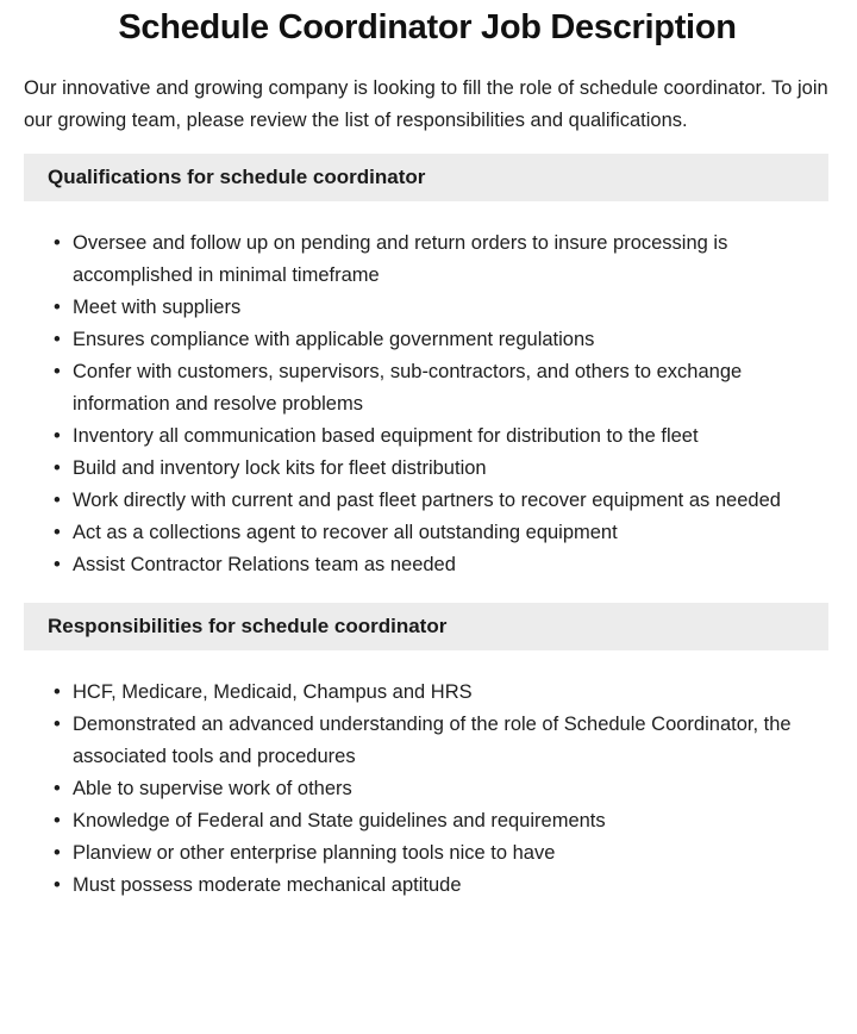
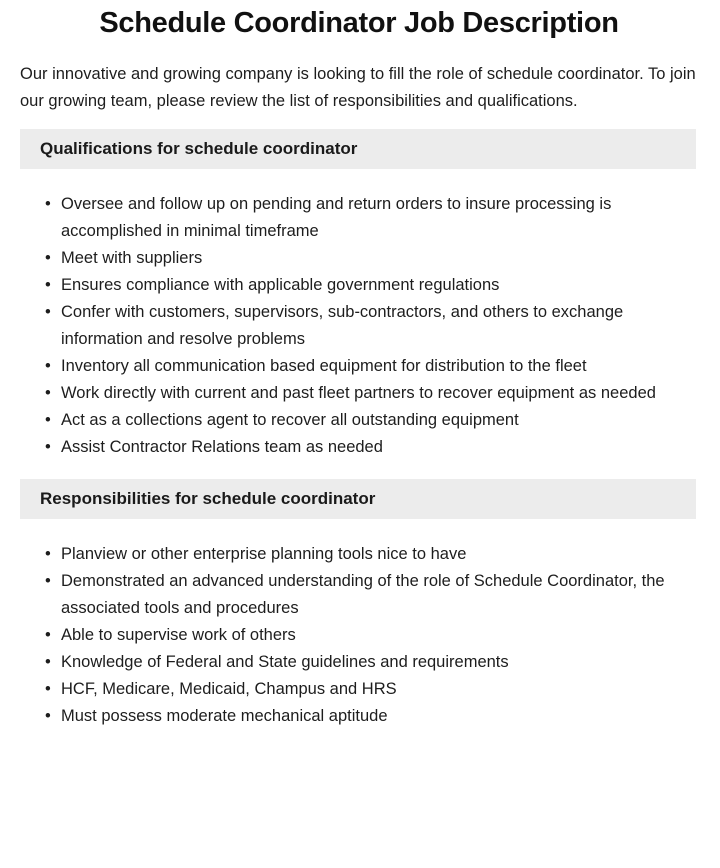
  Schedule Coordinator Job Description
  Our innovative and growing company is looking to fill the role of schedule coordinator. To join our growing team, please review the list of responsibilities and qualifications.
  Qualifications for schedule coordinator
  Oversee and follow up on pending and return orders to insure processing is accomplished in minimal timeframe
  Meet with suppliers
  Ensures compliance with applicable government regulations
  Confer with customers, supervisors, sub-contractors, and others to exchange information and resolve problems
  Inventory all communication based equipment for distribution to the fleet
- Build and inventory lock kits for fleet distribution
  Work directly with current and past fleet partners to recover equipment as needed
  Act as a collections agent to recover all outstanding equipment
  Assist Contractor Relations team as needed
  Responsibilities for schedule coordinator
- HCF, Medicare, Medicaid, Champus and HRS
+ Planview or other enterprise planning tools nice to have
  Demonstrated an advanced understanding of the role of Schedule Coordinator, the associated tools and procedures
  Able to supervise work of others
  Knowledge of Federal and State guidelines and requirements
- Planview or other enterprise planning tools nice to have
+ HCF, Medicare, Medicaid, Champus and HRS
  Must possess moderate mechanical aptitude
